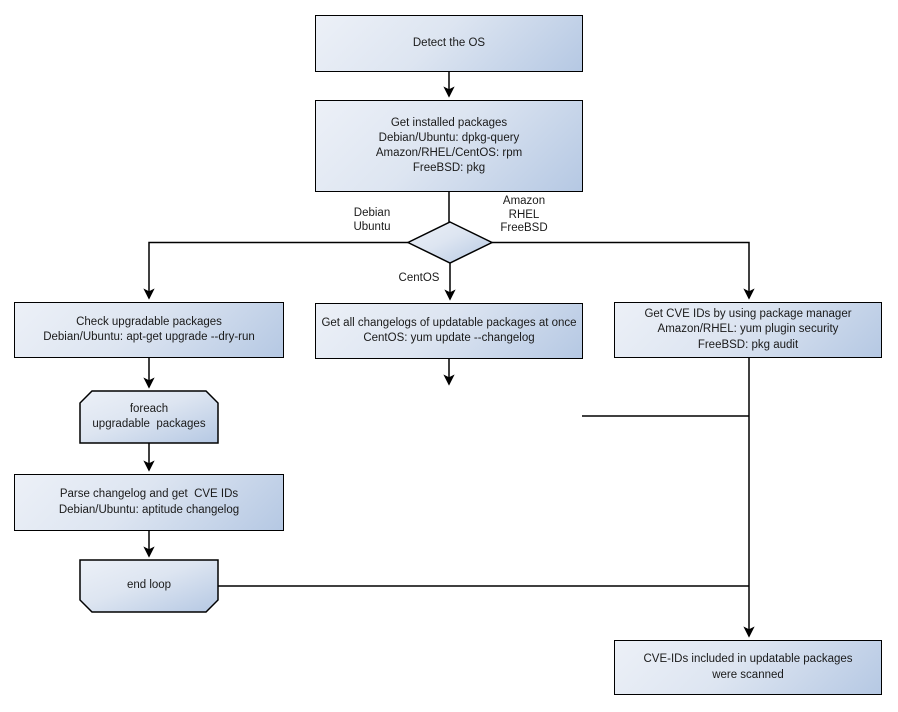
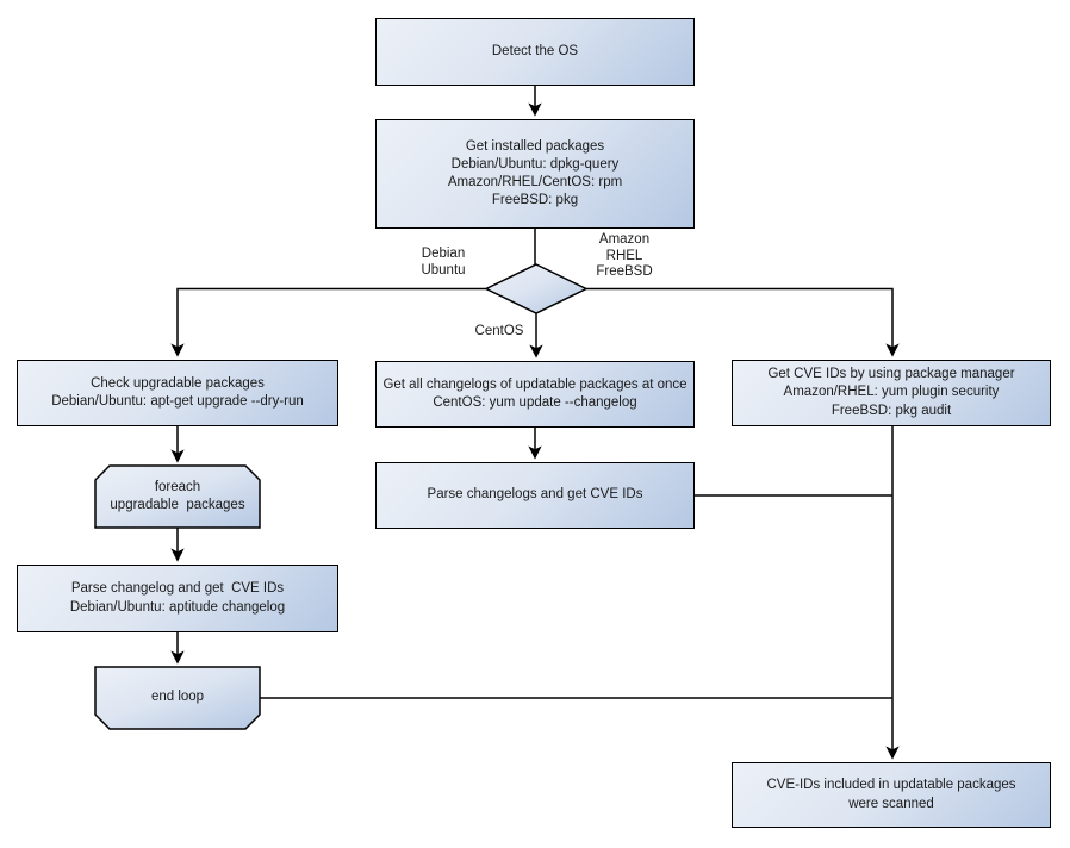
  Detect the OS
  Get installed packages
  Debian/Ubuntu: dpkg-query
  Amazon/RHEL/CentOS: rpm
  FreeBSD: pkg
  Check upgradable packages
  Debian/Ubuntu: apt-get upgrade --dry-run
  Parse changelog and get CVE IDs
  Debian/Ubuntu: aptitude changelog
  Get all changelogs of updatable packages at once
  CentOS: yum update --changelog
+ Parse changelogs and get CVE IDs
  Get CVE IDs by using package manager
  Amazon/RHEL: yum plugin security
  FreeBSD: pkg audit
  CVE-IDs included in updatable packages
  were scanned
  foreach
  upgradable packages
  end loop
  Debian
  Ubuntu
  Amazon
  RHEL
  FreeBSD
  CentOS
